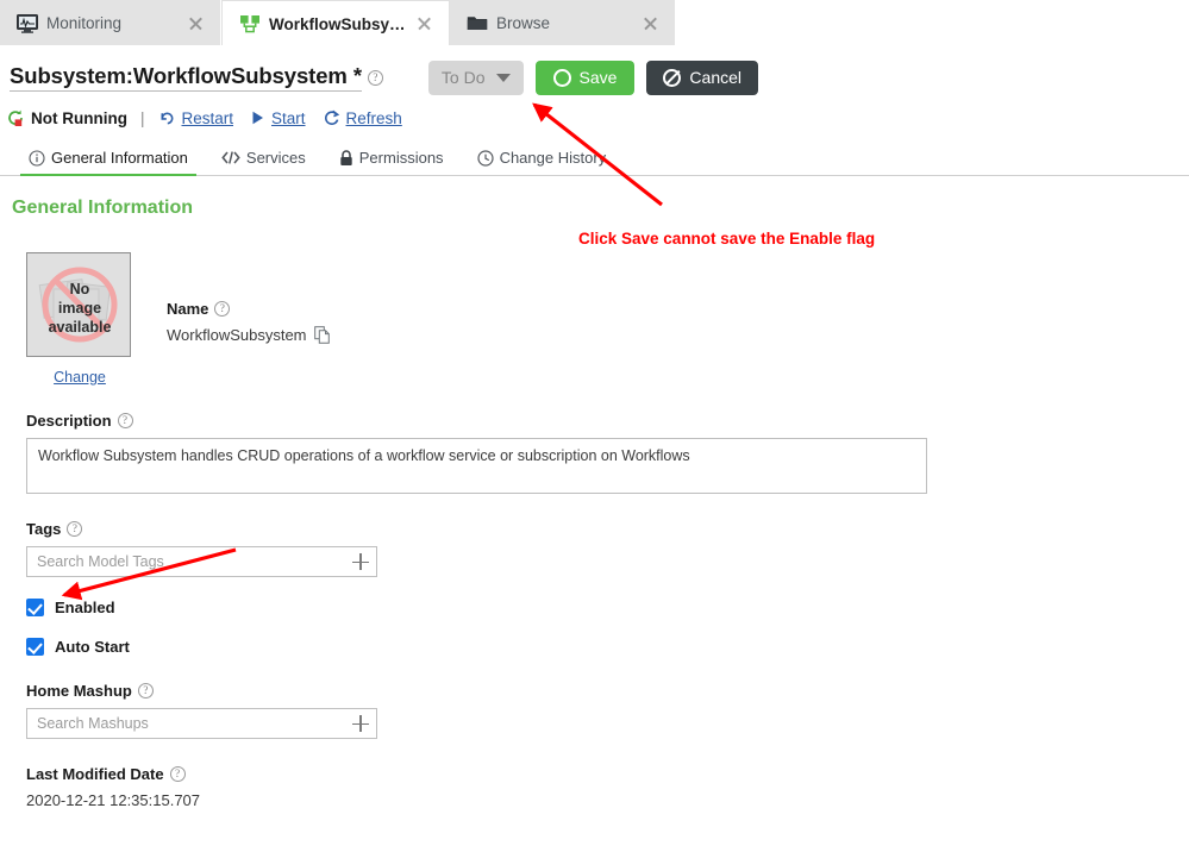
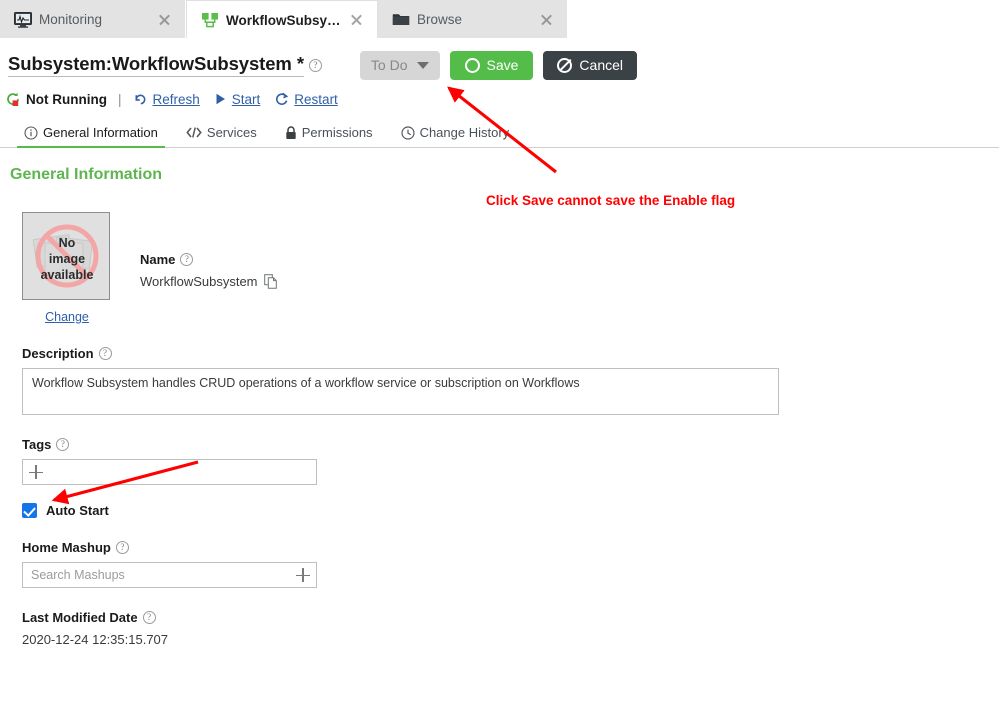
  Monitoring
  WorkflowSubsyst
  Browse
  Subsystem:WorkflowSubsystem *
  ?
  To Do
  Save
  Cancel
  Not Running
  |
- Restart
+ Refresh
  Start
- Refresh
+ Restart
  General Information
  Services
  Permissions
  Change Histor
  General Information
  No
  image
  available
  Change
  Name
  ?
  WorkflowSubsystem
  Description
  ?
  Workflow Subsystem handles CRUD operations of a workflow service or subscription on Workflows
  Tags
  ?
- Search Model Tags
- Enabled
  Auto Start
  Home Mashup
  ?
  Search Mashups
  Last Modified Date
  ?
- 2020-12-21 12:35:15.707
+ 2020-12-24 12:35:15.707
  Click Save cannot save the Enable flag
